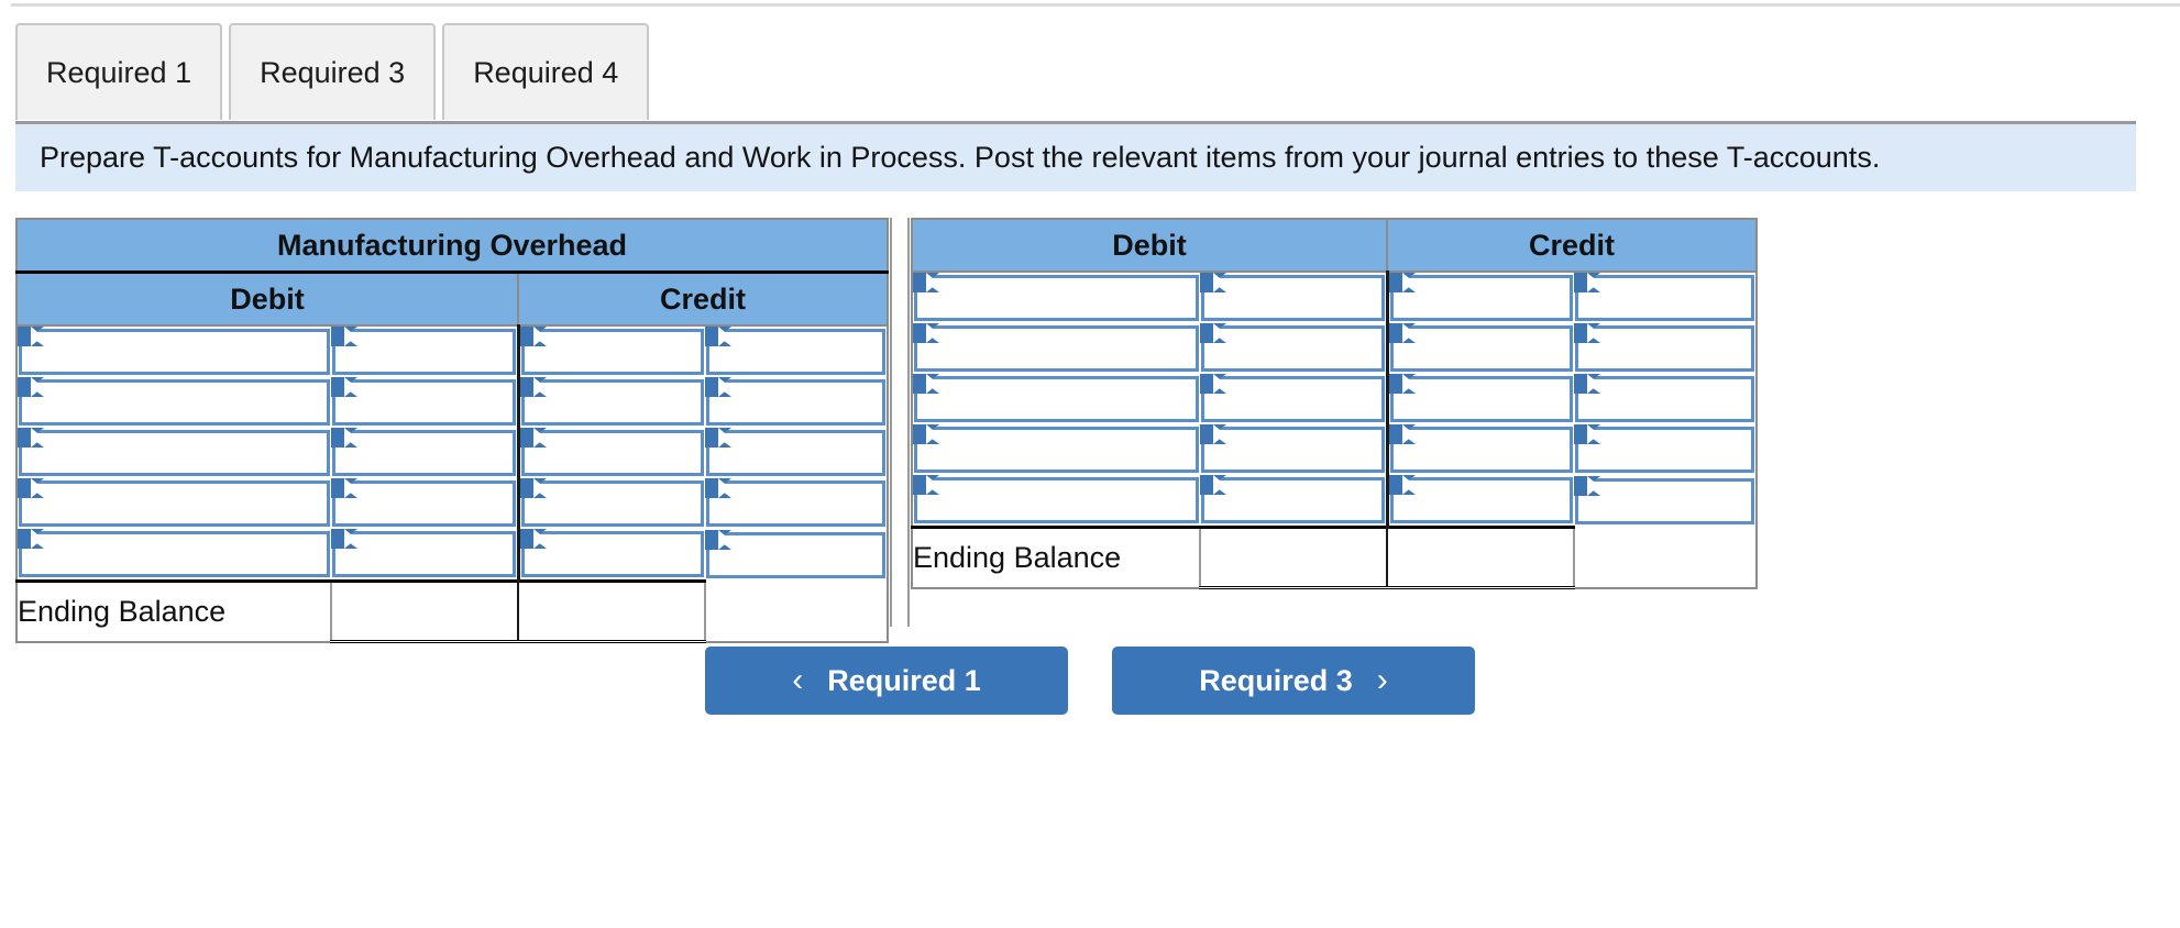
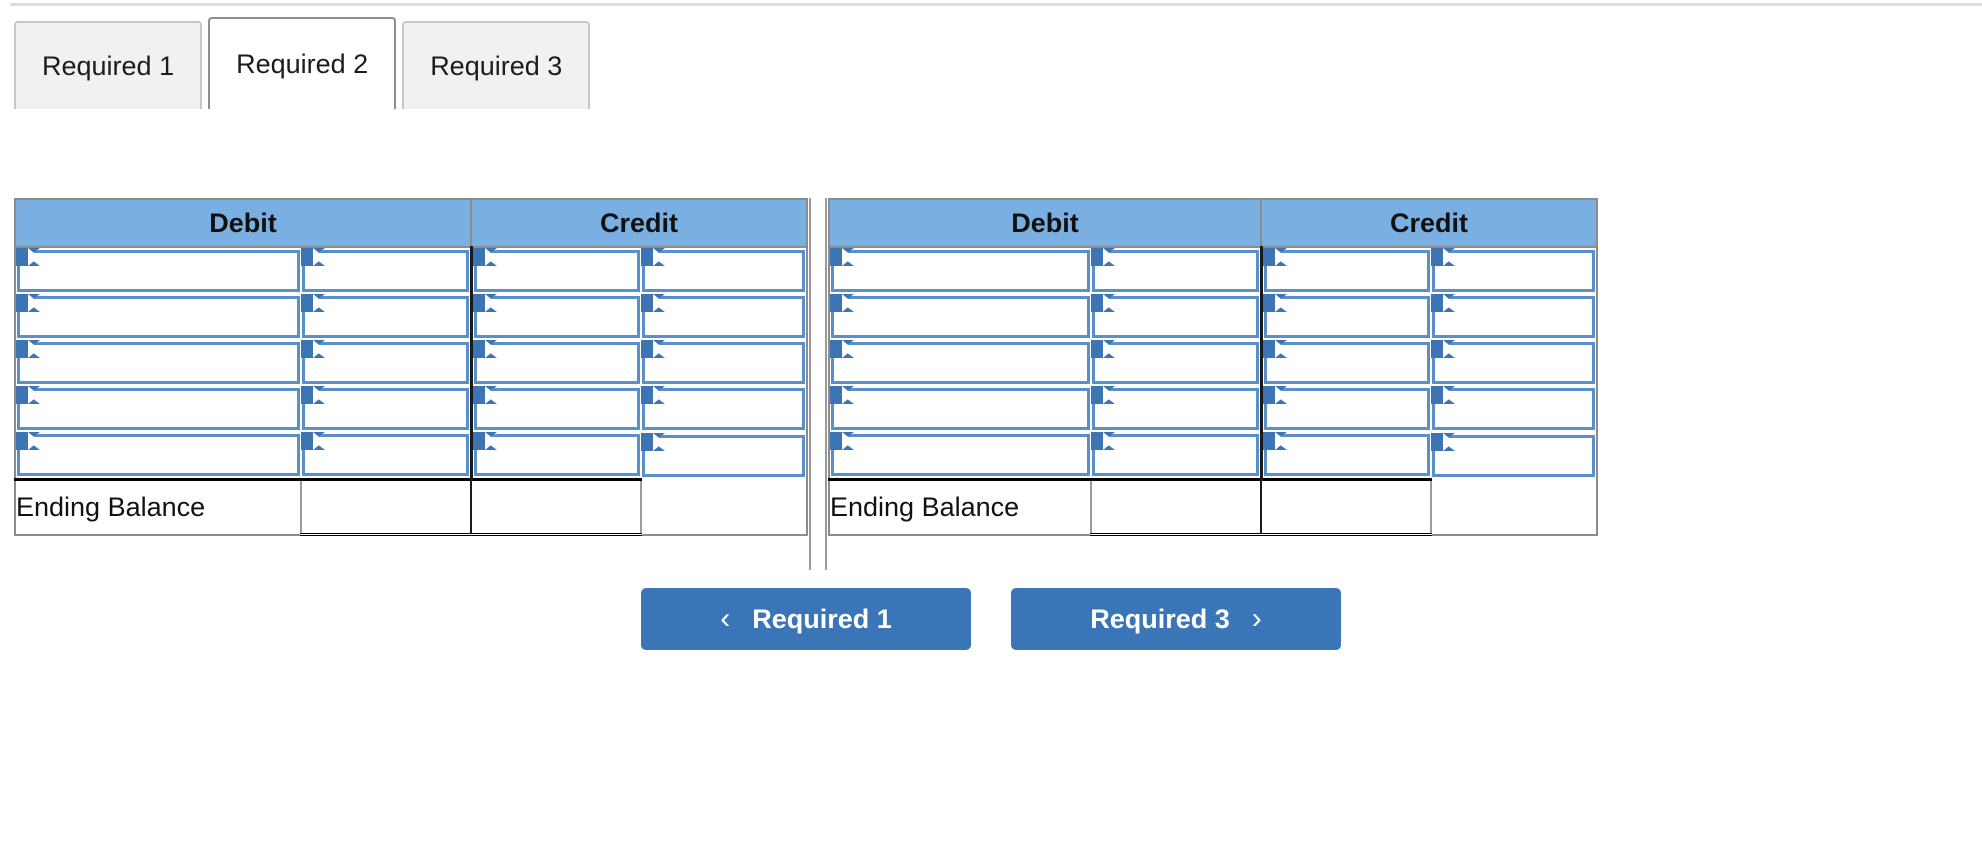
  Required 1
+ Required 2
  Required 3
- Required 4
- Prepare T-accounts for Manufacturing Overhead and Work in Process. Post the relevant items from your journal entries to these T-accounts.
- Manufacturing Overhead
  Debit	Credit
  Ending Balance
  Debit	Credit
  Ending Balance
  ‹
  Required 1
  Required 3
  ›
